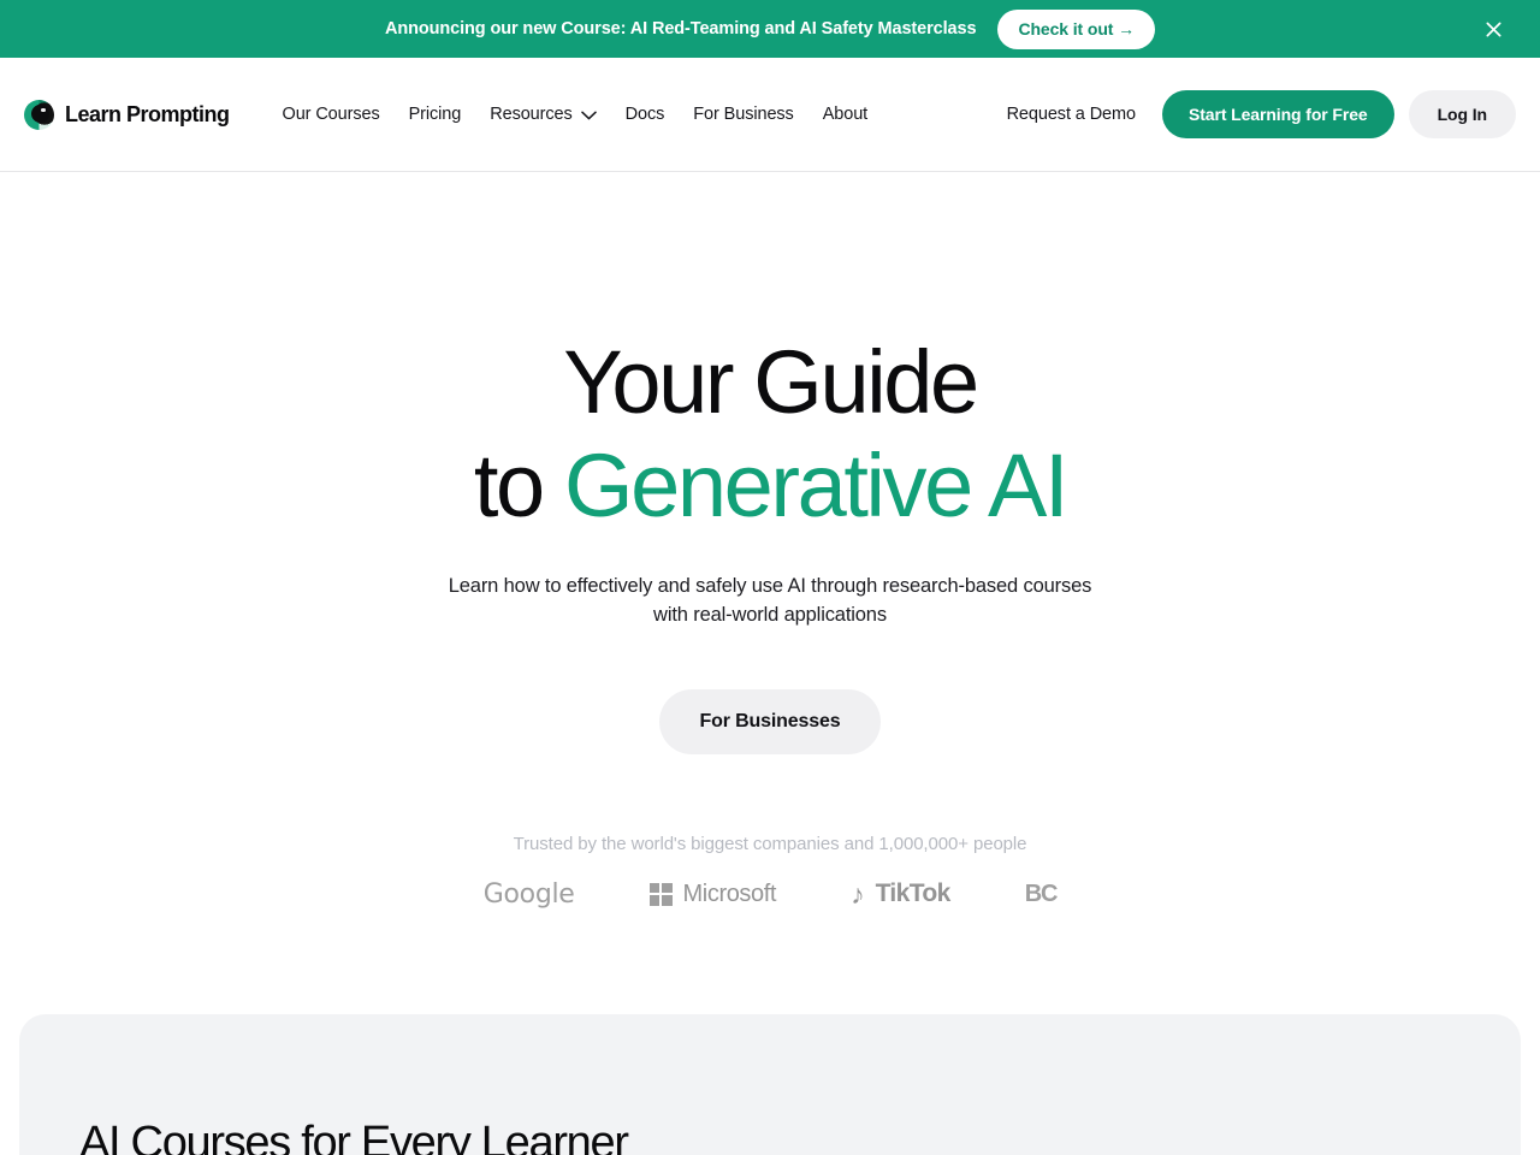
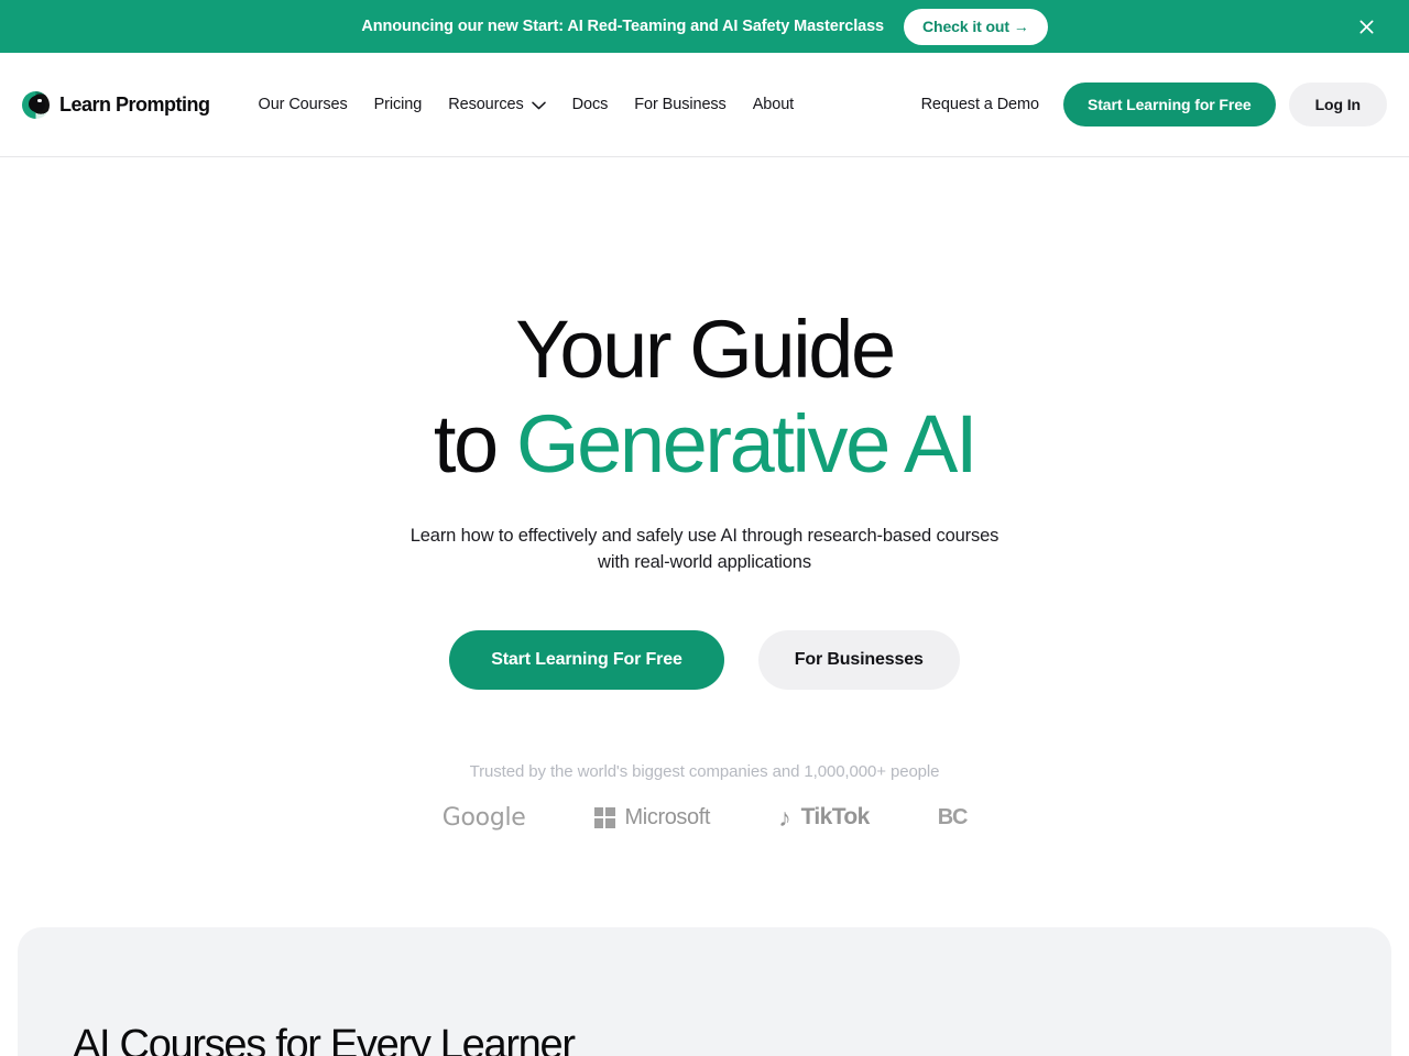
- Announcing our new Course: AI Red-Teaming and AI Safety Masterclass
+ Announcing our new Start: AI Red-Teaming and AI Safety Masterclass
  Check it out →
  Learn Prompting
  Our Courses
  Pricing
  Resources
  Docs
  For Business
  About
  Request a Demo
  Start Learning for Free
  Log In
  Your Guide
  to Generative AI
  Learn how to effectively and safely use AI through research-based courses with real-world applications
+ Start Learning For Free
  For Businesses
  Trusted by the world's biggest companies and 1,000,000+ people
  Google
  Microsoft
  ♪
  TikTok
  BC
  AI Courses for Every Learner
